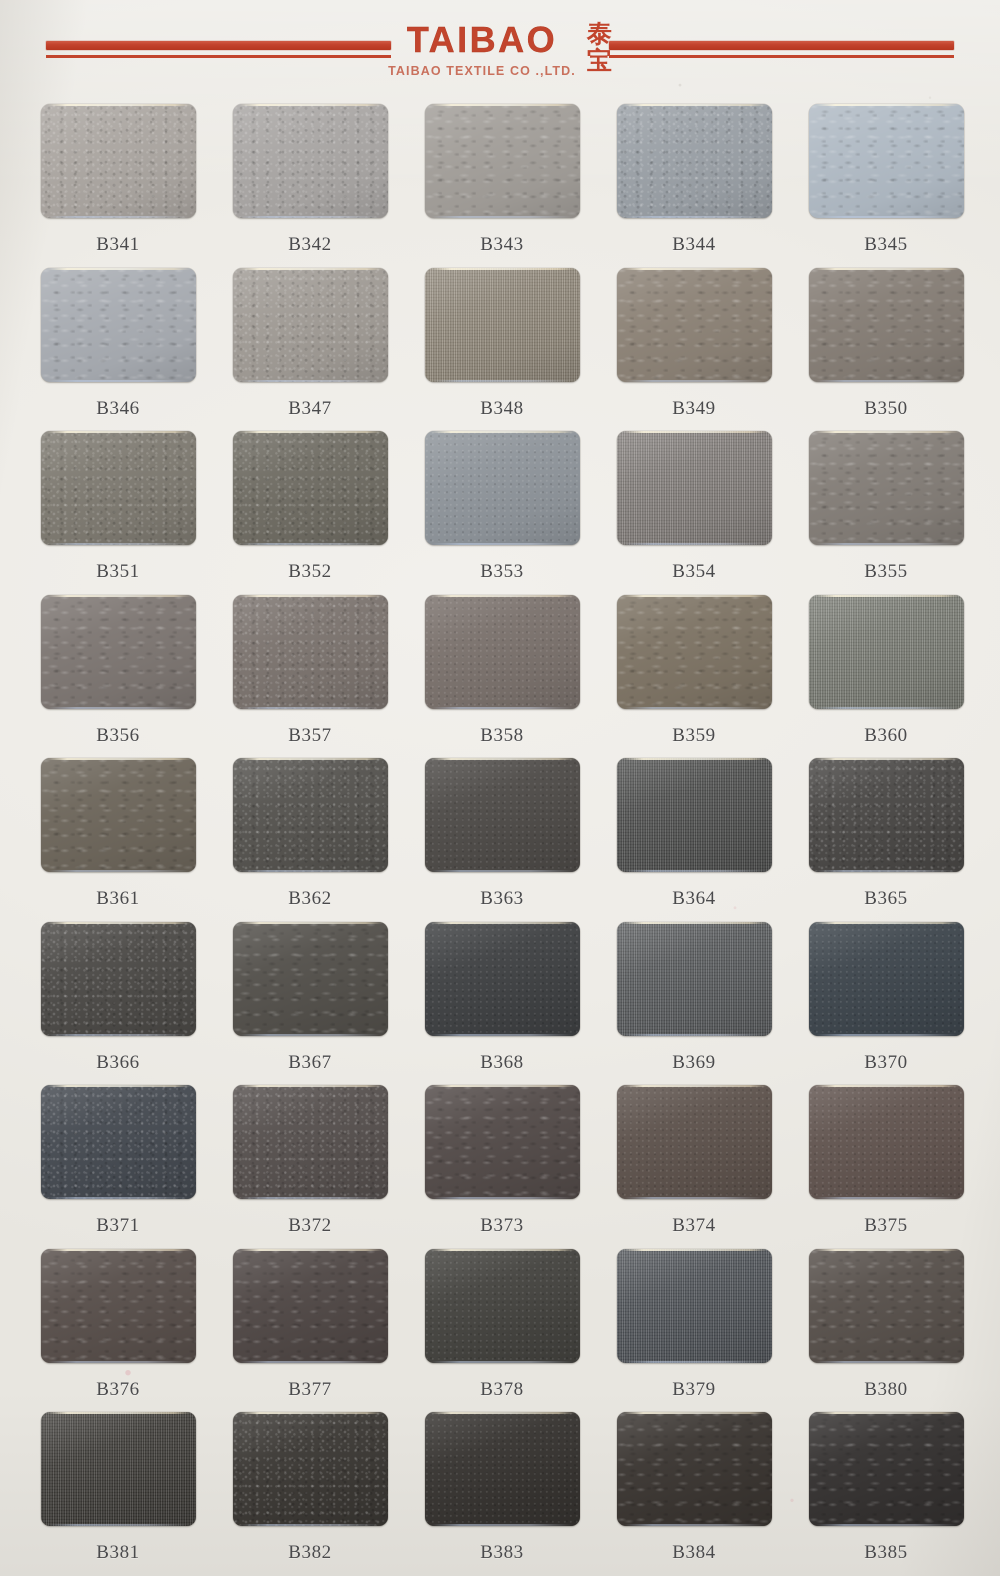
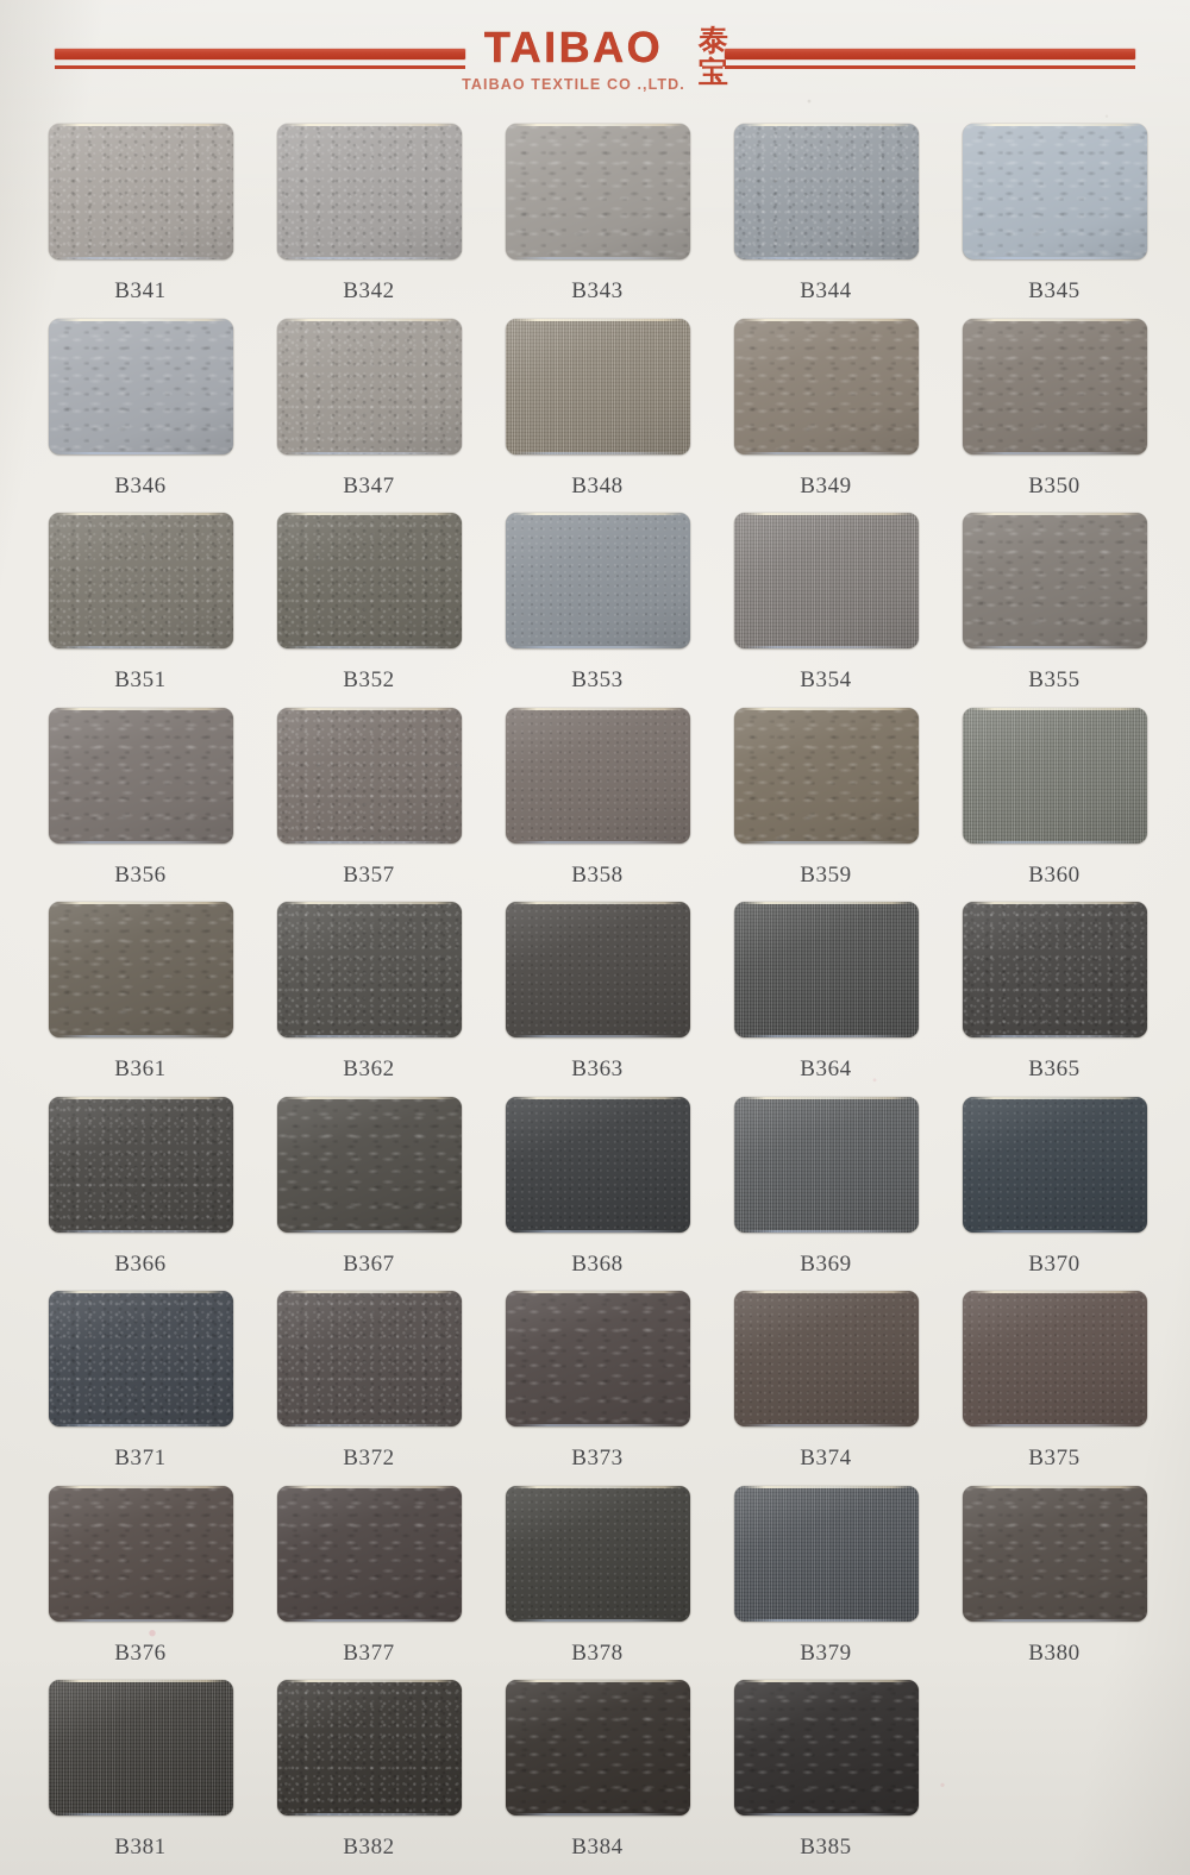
  TAIBAO
  TAIBAO TEXTILE CO .,LTD.
  泰
  宝
  B341
  B342
  B343
  B344
  B345
  B346
  B347
  B348
  B349
  B350
  B351
  B352
  B353
  B354
  B355
  B356
  B357
  B358
  B359
  B360
  B361
  B362
  B363
  B364
  B365
  B366
  B367
  B368
  B369
  B370
  B371
  B372
  B373
  B374
  B375
  B376
  B377
  B378
  B379
  B380
  B381
  B382
- B383
  B384
  B385
